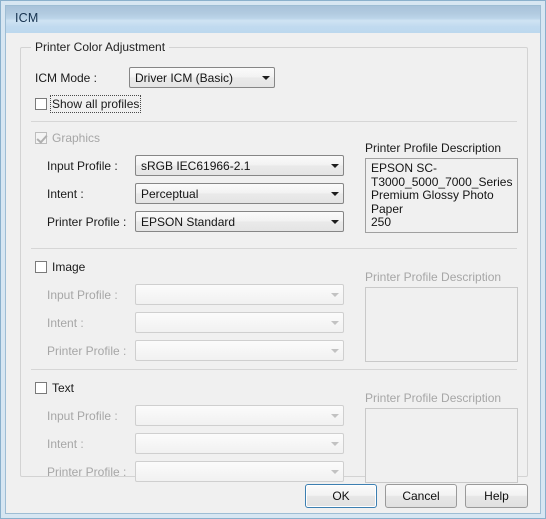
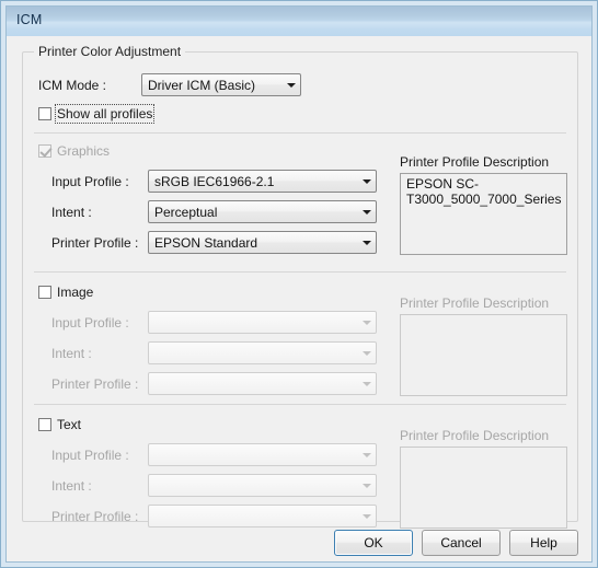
  ICM
  Printer Color Adjustment
  ICM Mode :
  Driver ICM (Basic)
  Show all profiles
  Graphics
  Input Profile :
  sRGB IEC61966-2.1
  Intent :
  Perceptual
  Printer Profile :
  EPSON Standard
  Printer Profile Description
  EPSON SC-
  T3000_5000_7000_Series
- Premium Glossy Photo Paper
- 250
  Image
  Input Profile :
  Intent :
  Printer Profile :
  Printer Profile Description
  Text
  Input Profile :
  Intent :
  Printer Profile :
  Printer Profile Description
  OK
  Cancel
  Help
